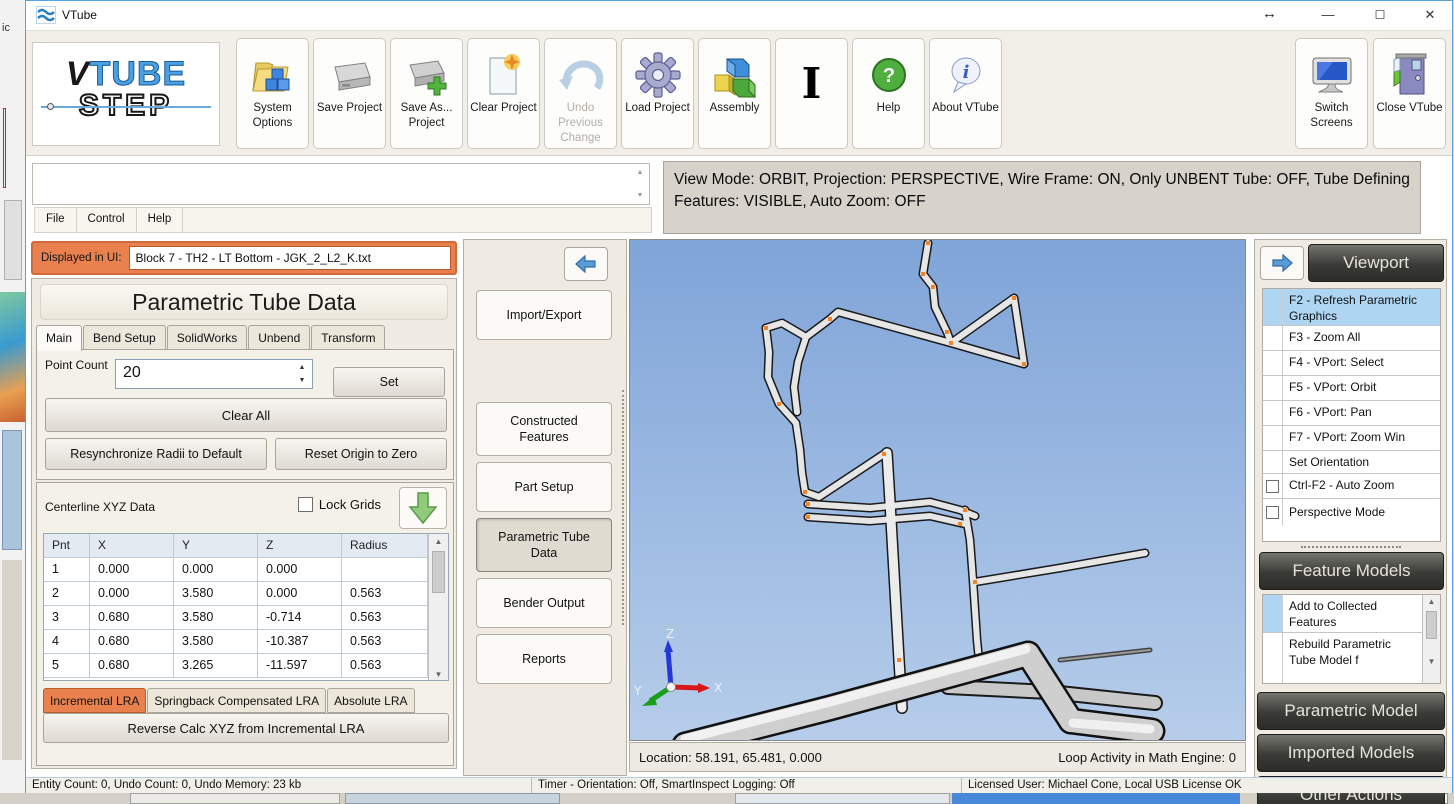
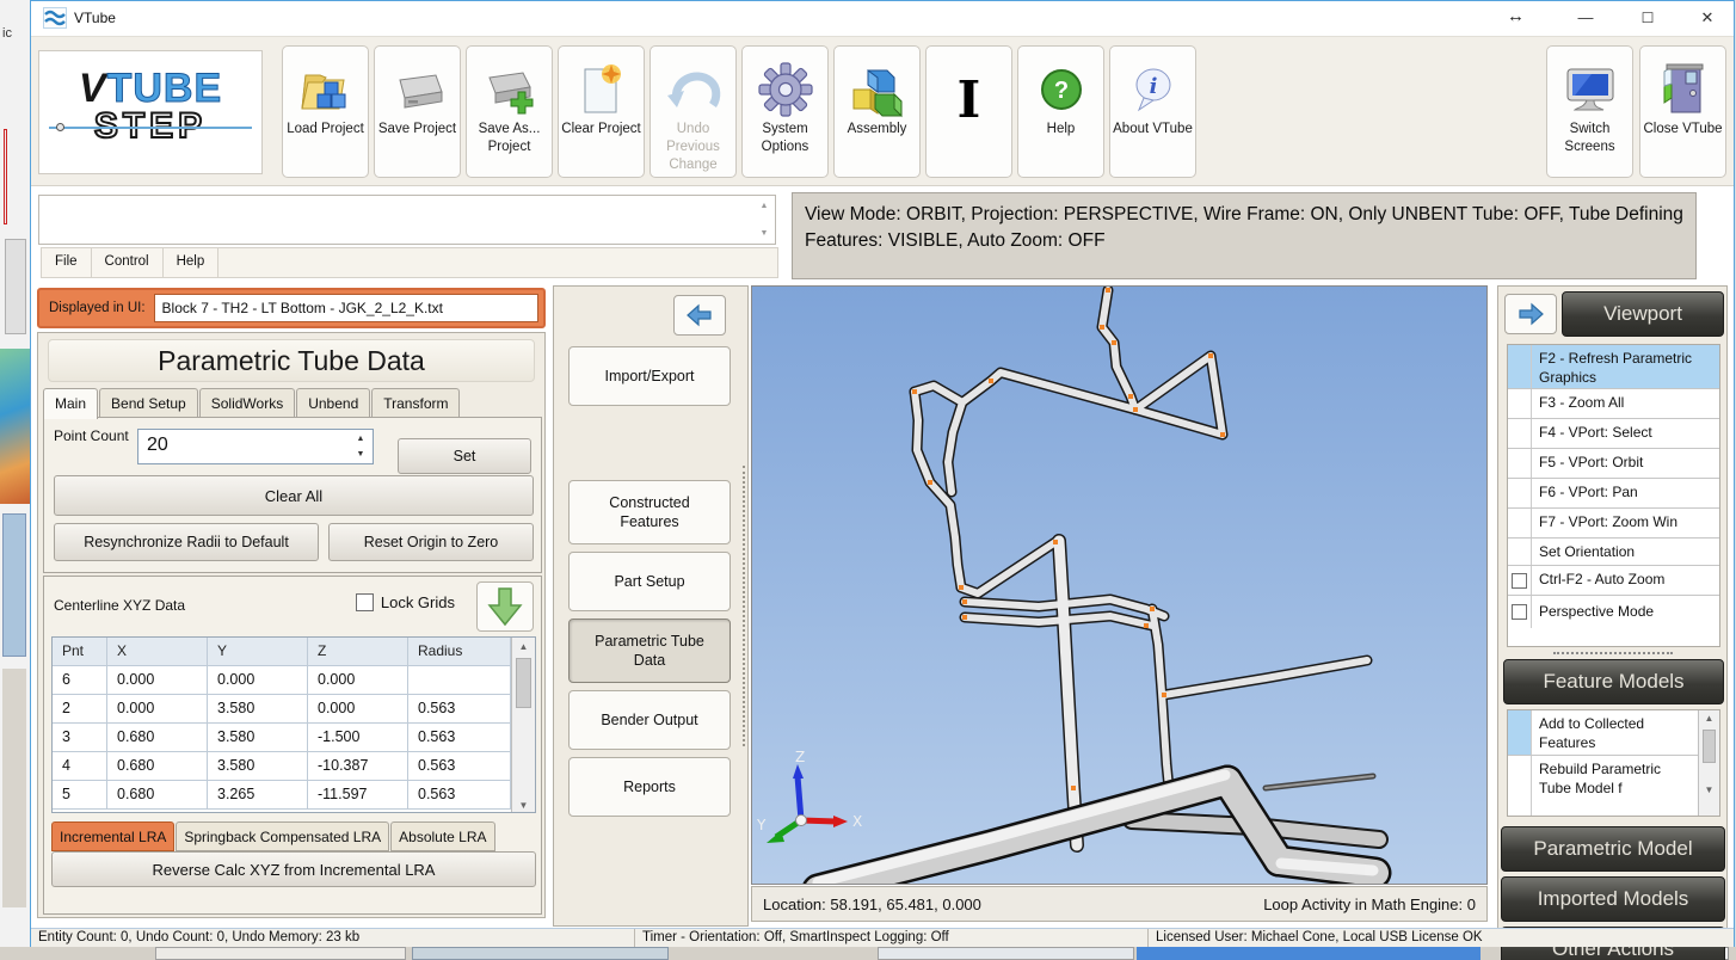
  ic
  VTube
  ↔
  —
  ☐
  ✕
  VTUBE
- System Options
+ Load Project
  Save Project
  Save As... Project
  Clear Project
  Undo Previous Change
- Load Project
+ System Options
  Assembly
  I
  ?
  Help
  i
  About VTube
  Switch Screens
  Close VTube
  File
  Control
  Help
  View Mode: ORBIT, Projection: PERSPECTIVE, Wire Frame: ON, Only UNBENT Tube: OFF, Tube Defining Features: VISIBLE, Auto Zoom: OFF
  Displayed in UI:
  Block 7 - TH2 - LT Bottom - JGK_2_L2_K.txt
  Parametric Tube Data
  Main
  Bend Setup
  SolidWorks
  Unbend
  Transform
  Point Count
  20
  Set
  Clear All
  Resynchronize Radii to Default
  Reset Origin to Zero
  Centerline XYZ Data
  Lock Grids
  Pnt
  X
  Y
  Z
  Radius
- 1
+ 6
  0.000
  0.000
  0.000
  2
  0.000
  3.580
  0.000
  0.563
  3
  0.680
  3.580
- -0.714
+ -1.500
  0.563
  4
  0.680
  3.580
  -10.387
  0.563
  5
  0.680
  3.265
  -11.597
  0.563
  ▲
  ▼
  Incremental LRA
  Springback Compensated LRA
  Absolute LRA
  Reverse Calc XYZ from Incremental LRA
  Import/Export
  Constructed Features
  Part Setup
  Parametric Tube Data
  Bender Output
  Reports
  Z
  X
  Y
  Location: 58.191, 65.481, 0.000
  Loop Activity in Math Engine: 0
  Viewport
  F2 - Refresh Parametric Graphics
  F3 - Zoom All
  F4 - VPort: Select
  F5 - VPort: Orbit
  F6 - VPort: Pan
  F7 - VPort: Zoom Win
  Set Orientation
  Ctrl-F2 - Auto Zoom
  Perspective Mode
  Feature Models
  Add to Collected Features
  Rebuild Parametric Tube Model f
  ▲
  ▼
  Parametric Model
  Imported Models
  Other Actions
  Entity Count: 0, Undo Count: 0, Undo Memory: 23 kb
  Timer - Orientation: Off, SmartInspect Logging: Off
  Licensed User: Michael Cone, Local USB License OK
